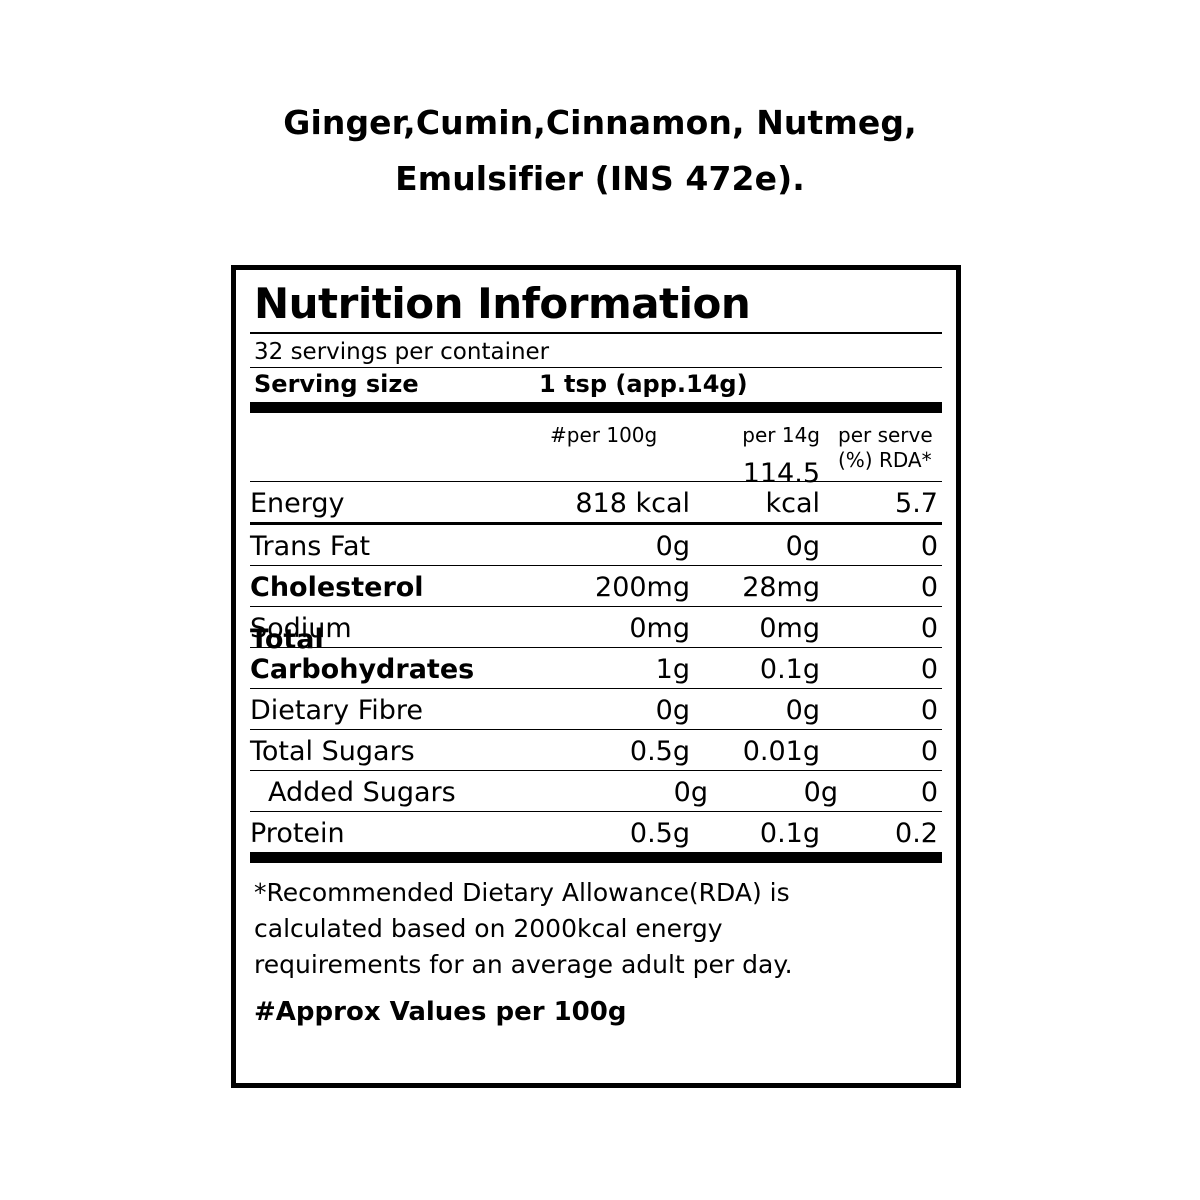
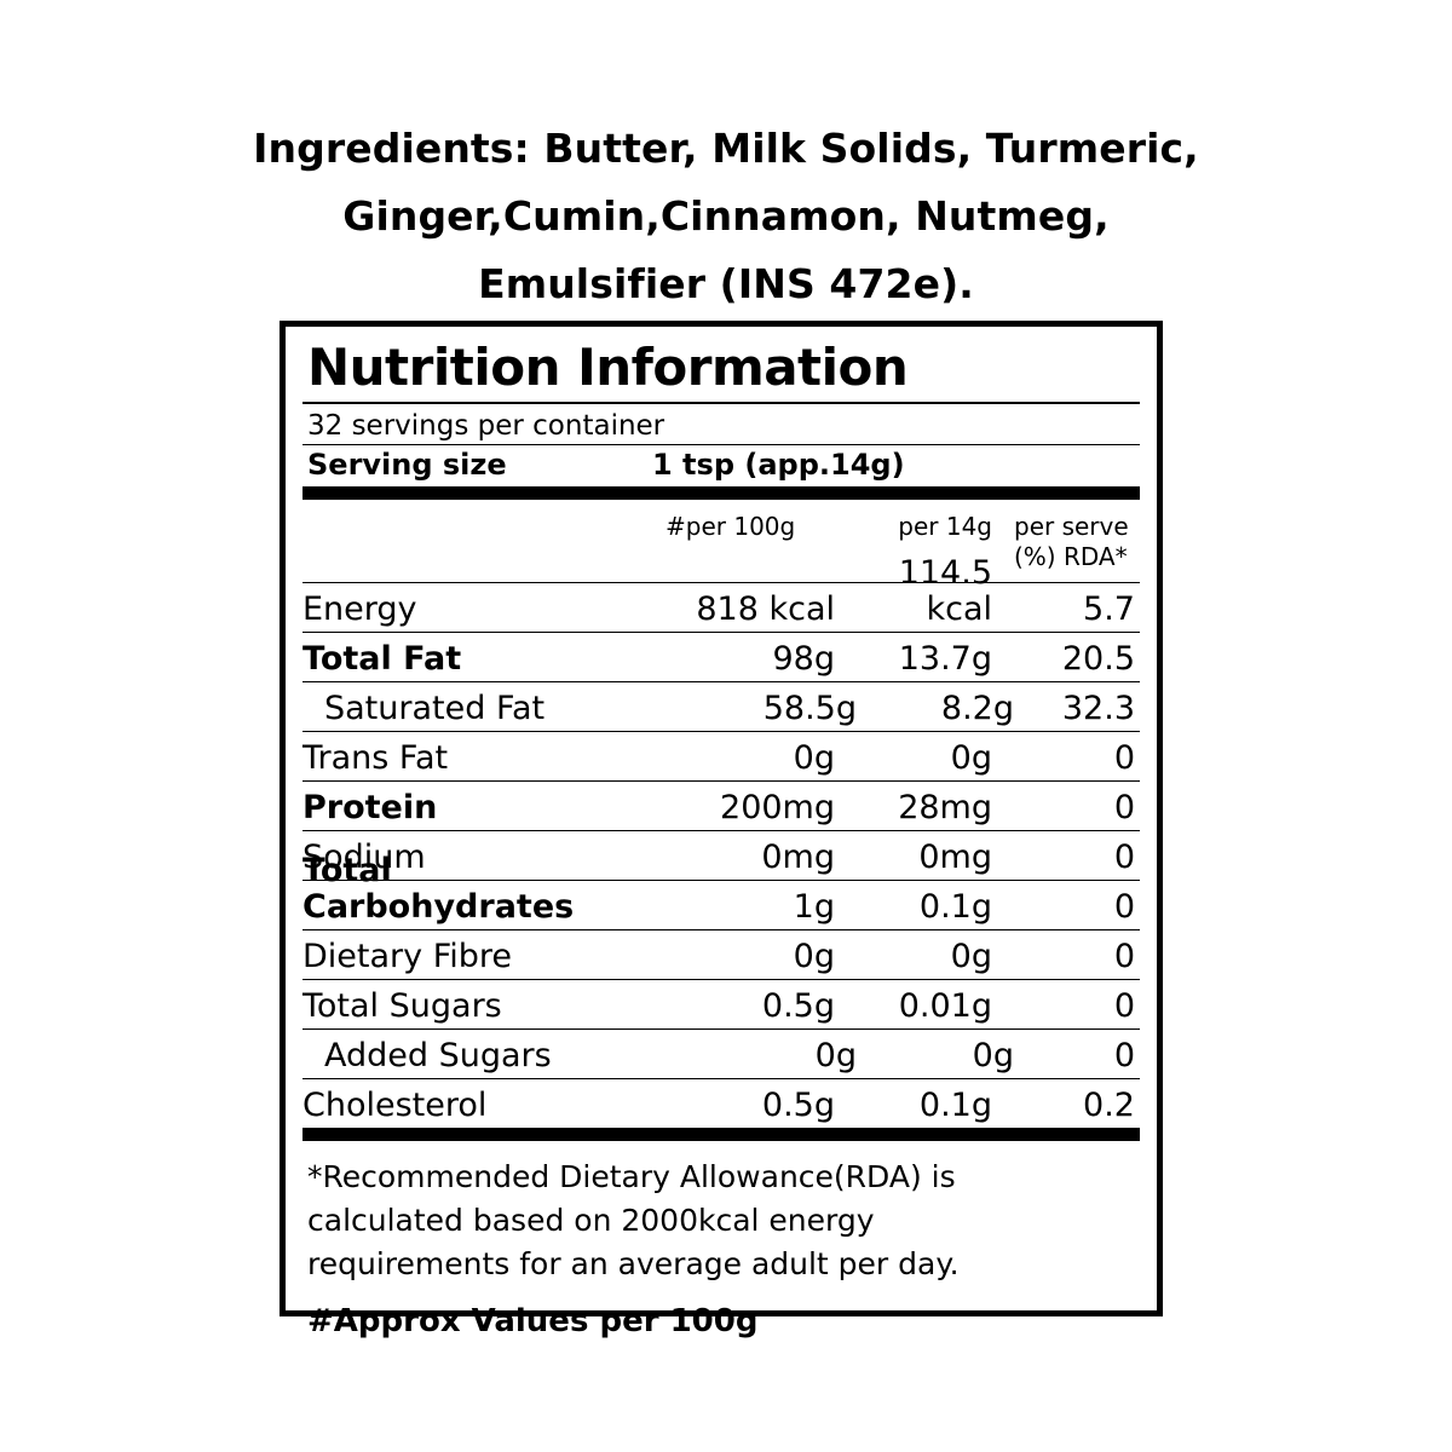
+ Ingredients: Butter, Milk Solids, Turmeric,
  Ginger,Cumin,Cinnamon, Nutmeg,
  Emulsifier (INS 472e).
  Nutrition Information
  32 servings per container
  Serving size
  1 tsp (app.14g)
  #per 100g
  per 14g
  per serve
  (%) RDA*
  Energy
  818 kcal
  114.5 kcal
  5.7
+ Total Fat
+ 98g
+ 13.7g
+ 20.5
+ Saturated Fat
+ 58.5g
+ 8.2g
+ 32.3
  Trans Fat
  0g
  0g
  0
- Cholesterol
+ Protein
  200mg
  28mg
  0
  Sodium
  0mg
  0mg
  0
  Total Carbohydrates
  1g
  0.1g
  0
  Dietary Fibre
  0g
  0g
  0
  Total Sugars
  0.5g
  0.01g
  0
  Added Sugars
  0g
  0g
  0
- Protein
+ Cholesterol
  0.5g
  0.1g
  0.2
  *Recommended Dietary Allowance(RDA) is
  calculated based on 2000kcal energy
  requirements for an average adult per day.
  #Approx Values per 100g
